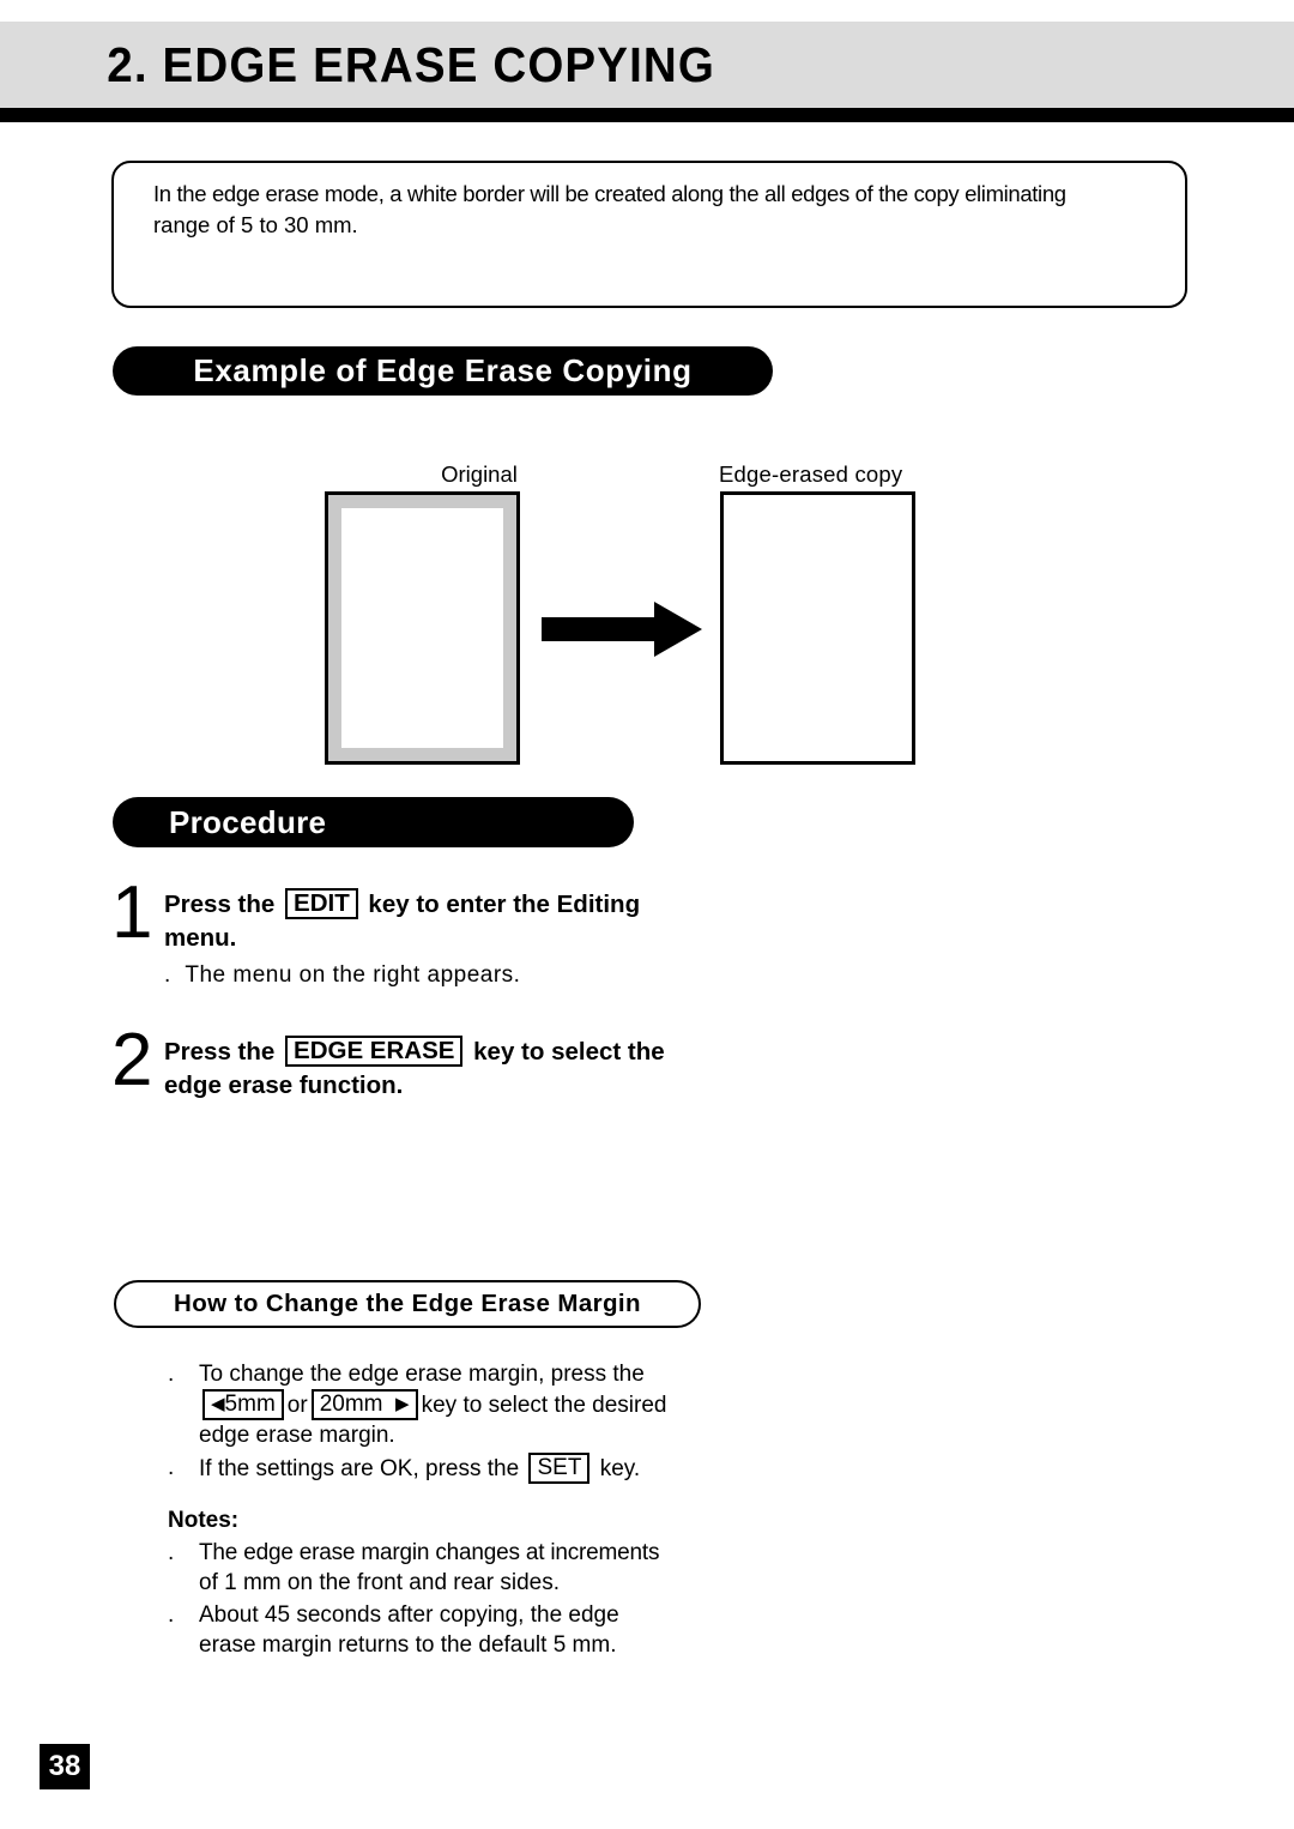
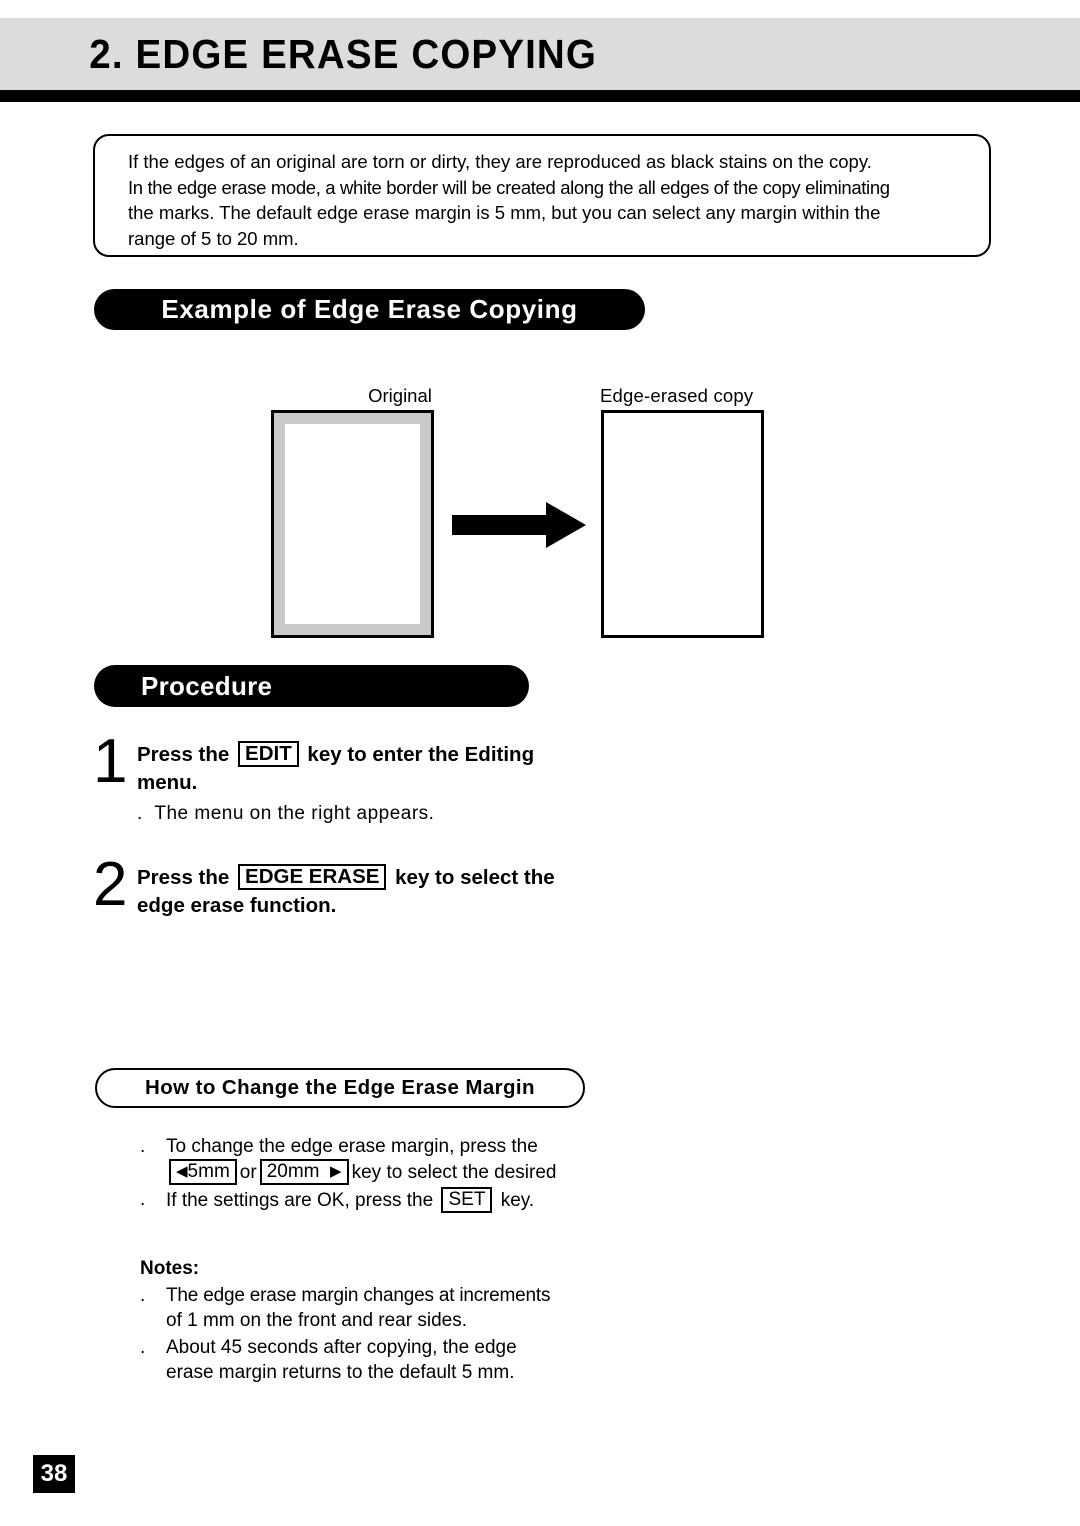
  2. EDGE ERASE COPYING
+ If the edges of an original are torn or dirty, they are reproduced as black stains on the copy.
  In the edge erase mode, a white border will be created along the all edges of the copy eliminating
+ the marks. The default edge erase margin is 5 mm, but you can select any margin within the
- range of 5 to 30 mm.
+ range of 5 to 20 mm.
  Example of Edge Erase Copying
  Original
  Edge-erased copy
  Procedure
  1
  Press the EDIT key to enter the Editing
  menu.
  . The menu on the right appears.
  2
  Press the EDGE ERASE key to select the
  edge erase function.
  How to Change the Edge Erase Margin
  .
  To change the edge erase margin, press the
  ◀5mm or 20mm ▶ key to select the desired
- edge erase margin.
  .
  If the settings are OK, press the SET key.
  Notes:
  .
  The edge erase margin changes at increments
  of 1 mm on the front and rear sides.
  .
  About 45 seconds after copying, the edge
  erase margin returns to the default 5 mm.
  38
